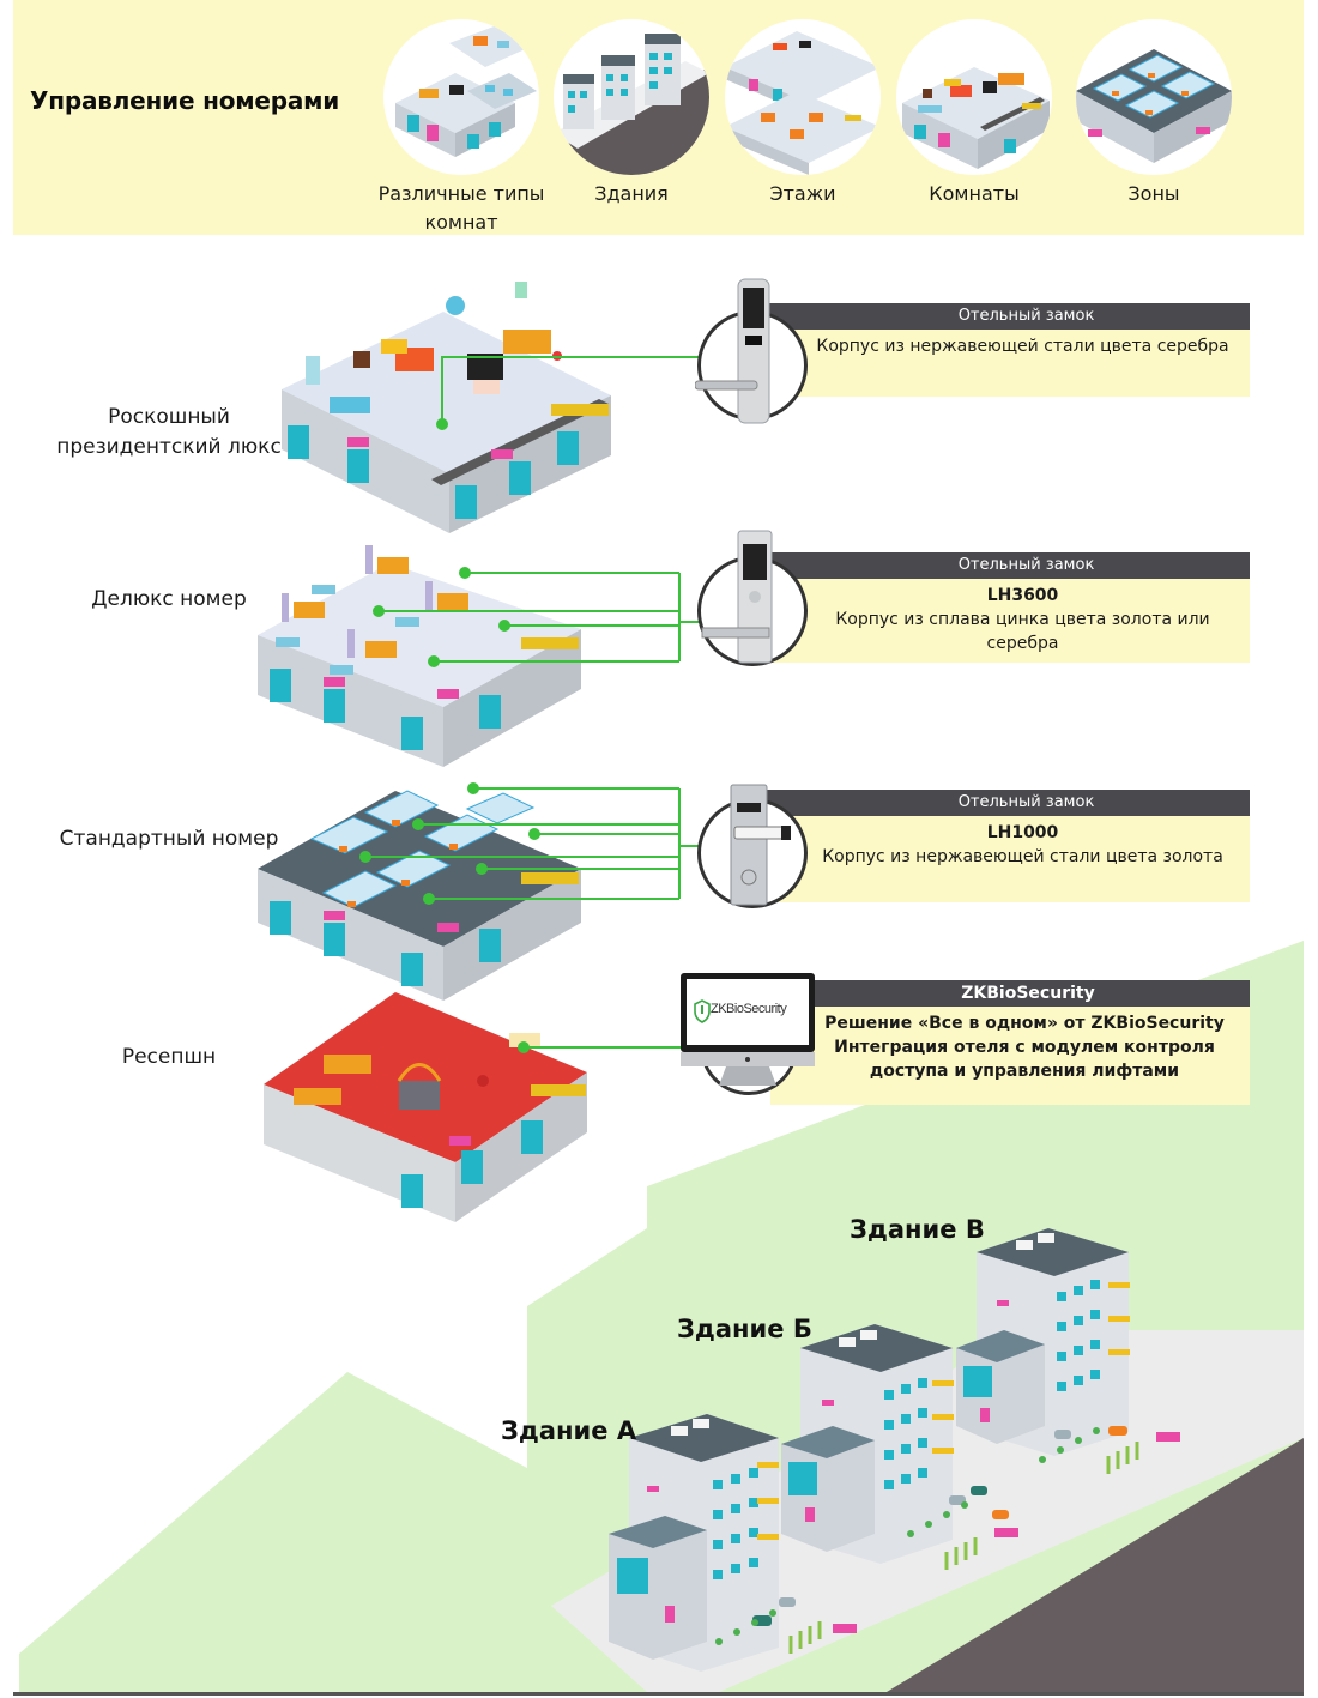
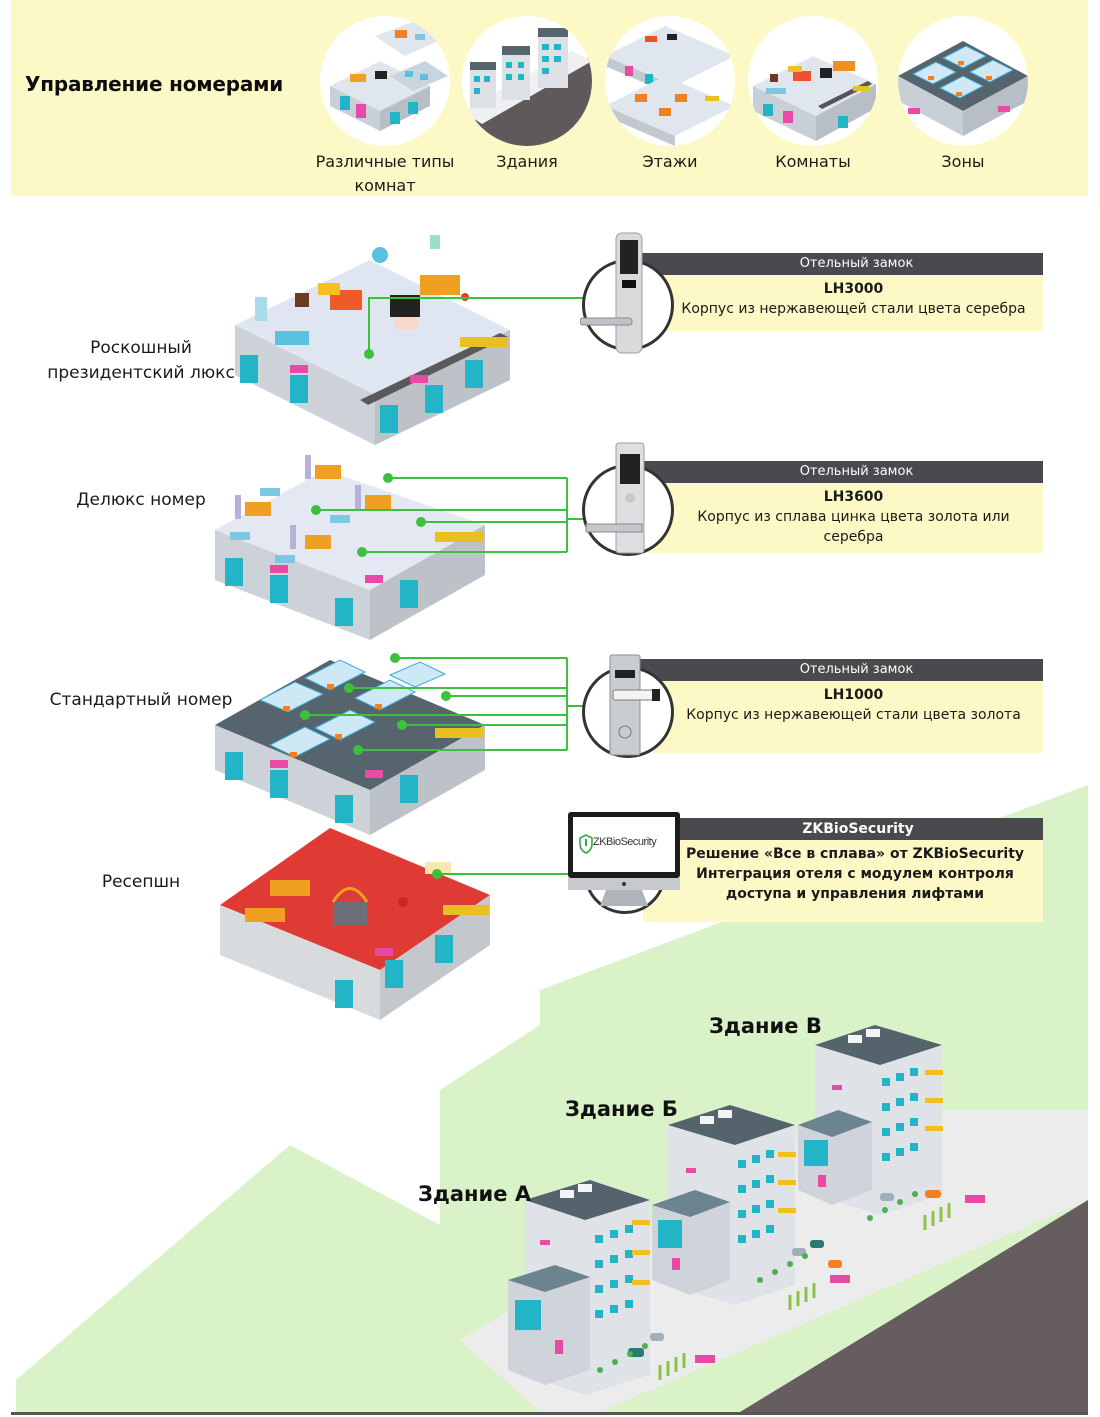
  Управление номерами
  Различные типы комнат
  Здания
  Этажи
  Комнаты
  Зоны
  Здание А
  Здание Б
  Здание В
  Роскошный президентский люкс
  Делюкс номер
  Стандартный номер
  Ресепшн
  Отельный замок
+ LH3000
  Корпус из нержавеющей стали цвета серебра
  Отельный замок
  LH3600
  Корпус из сплава цинка цвета золота или серебра
  Отельный замок
  LH1000
  Корпус из нержавеющей стали цвета золота
  ZKBioSecurity
- Решение «Все в одном» от ZKBioSecurity
+ Решение «Все в сплава» от ZKBioSecurity
  Интеграция отеля с модулем контроля доступа и управления лифтами
  ZKBioSecurity
